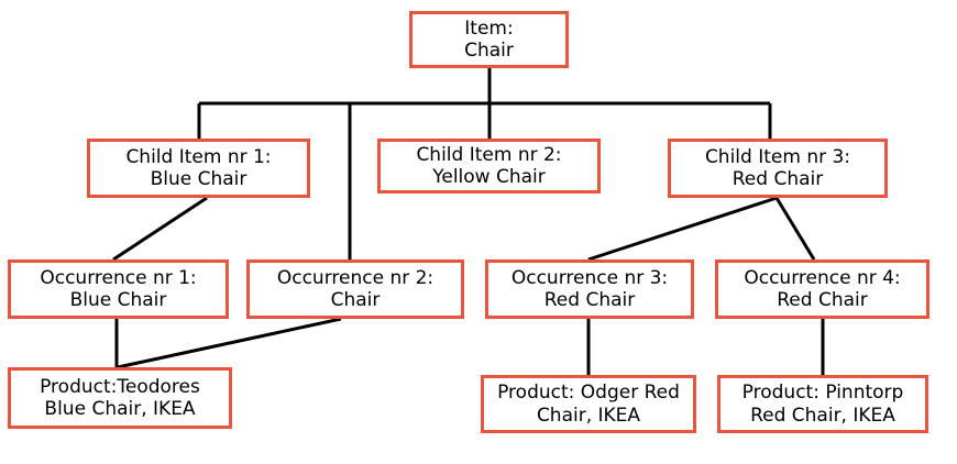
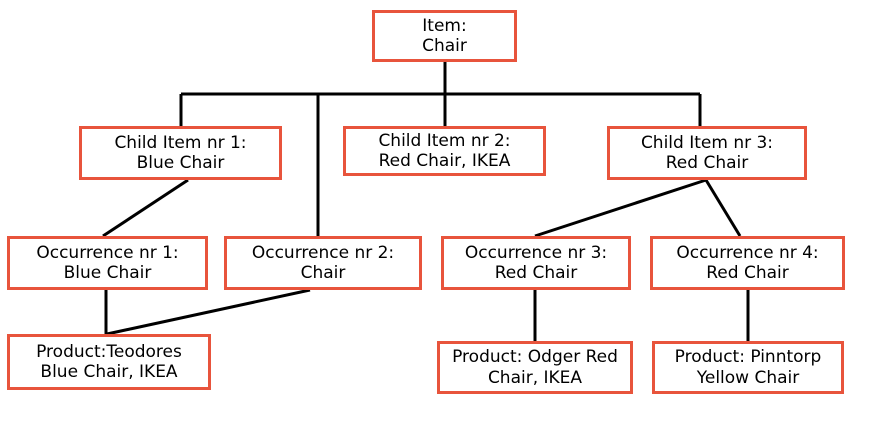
  Item:
  Chair
  Child Item nr 1:
  Blue Chair
  Child Item nr 2:
- Yellow Chair
+ Red Chair, IKEA
  Child Item nr 3:
  Red Chair
  Occurrence nr 1:
  Blue Chair
  Occurrence nr 2:
  Chair
  Occurrence nr 3:
  Red Chair
  Occurrence nr 4:
  Red Chair
  Product:Teodores
  Blue Chair, IKEA
  Product: Odger Red
  Chair, IKEA
  Product: Pinntorp
- Red Chair, IKEA
+ Yellow Chair
